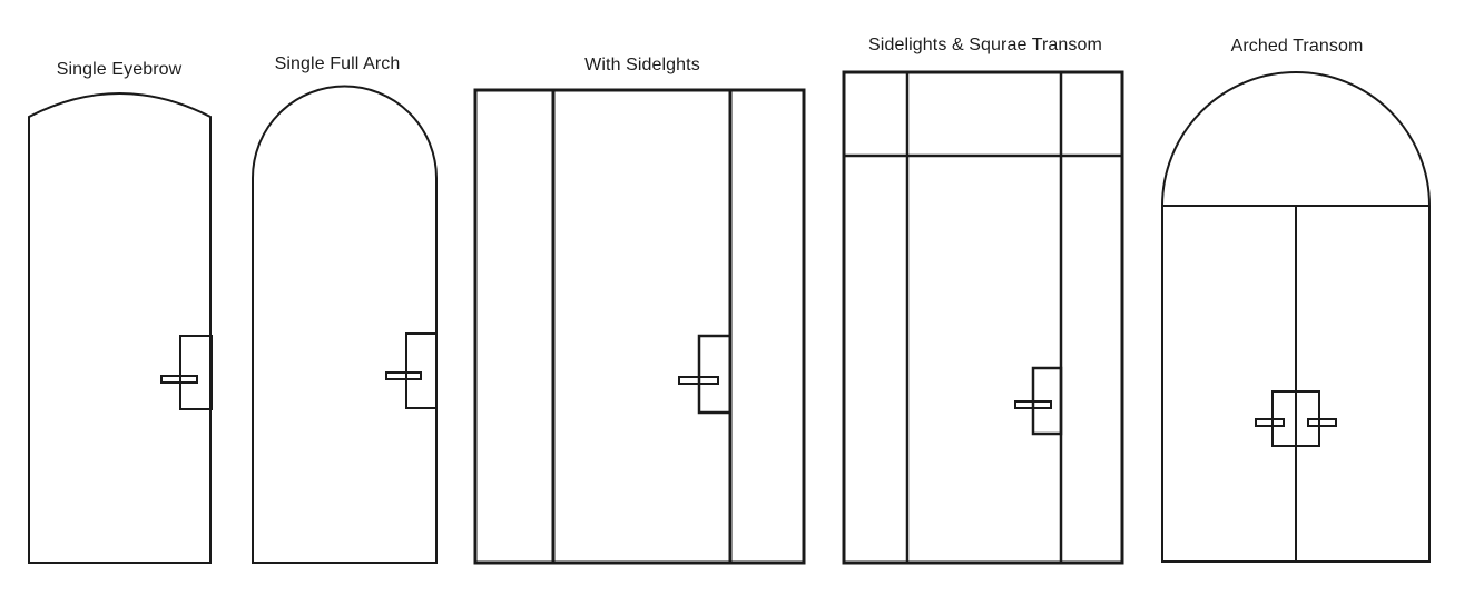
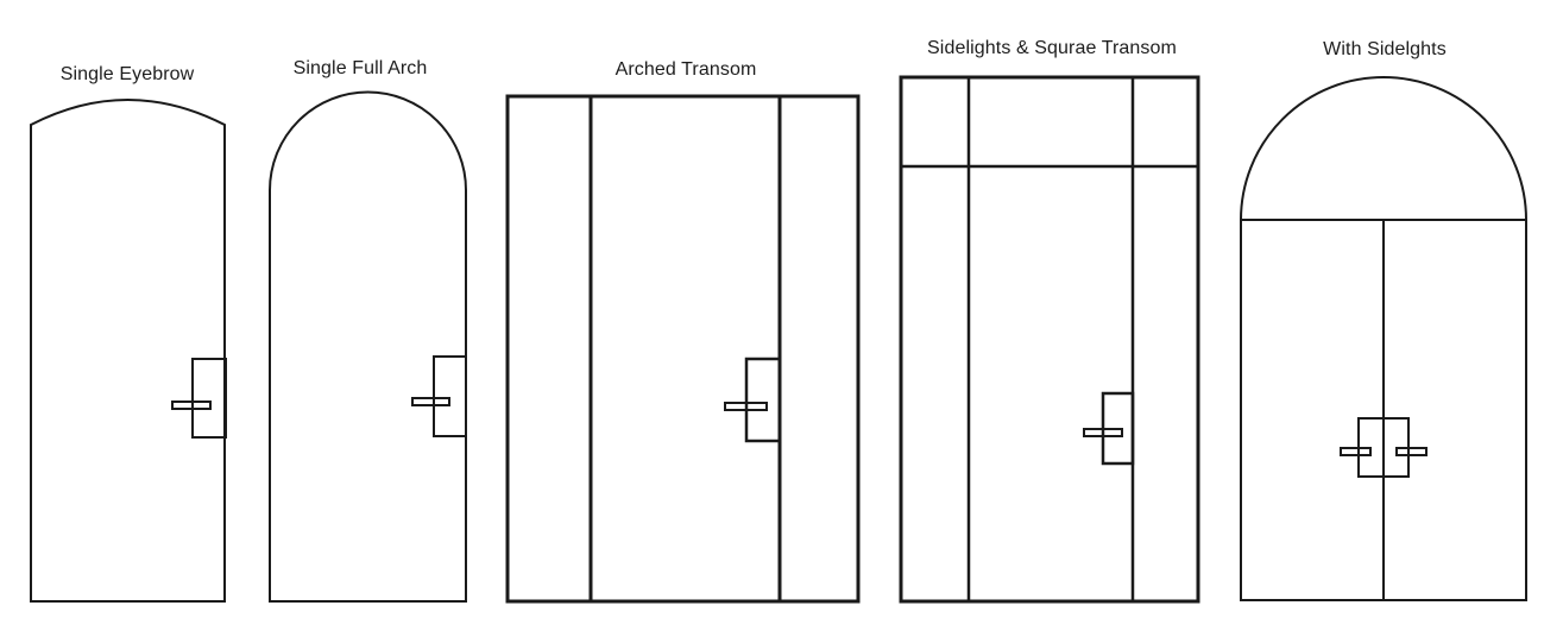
  Single Eyebrow
  Single Full Arch
- With Sidelghts
+ Arched Transom
  Sidelights & Squrae Transom
- Arched Transom
+ With Sidelghts
